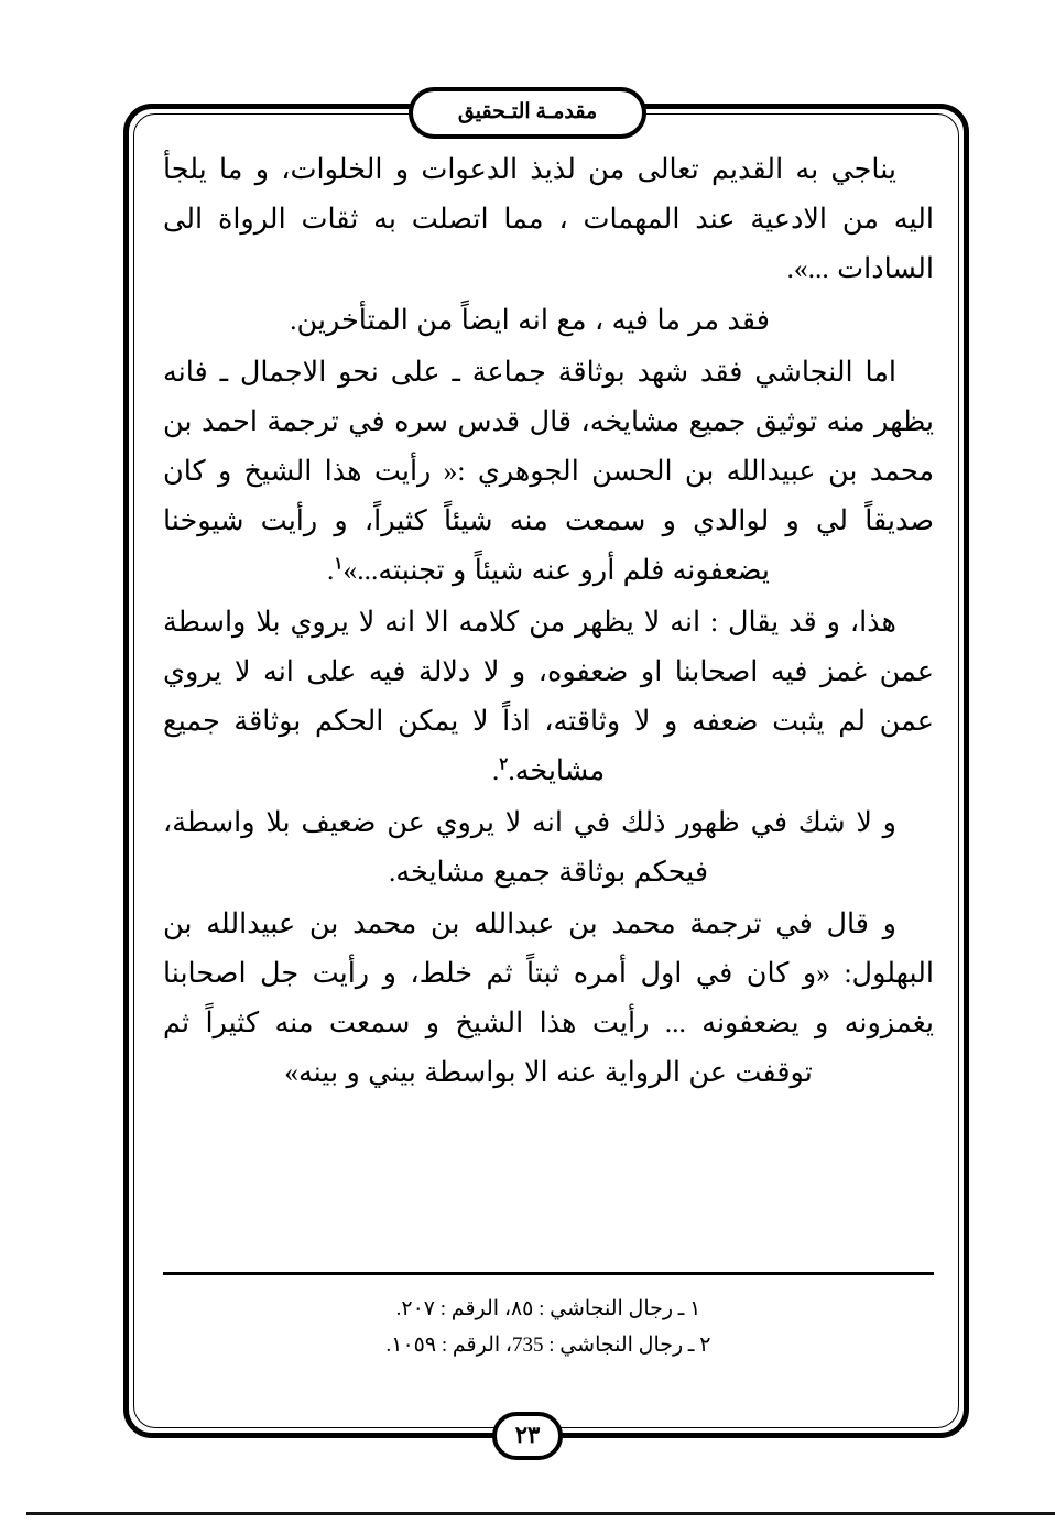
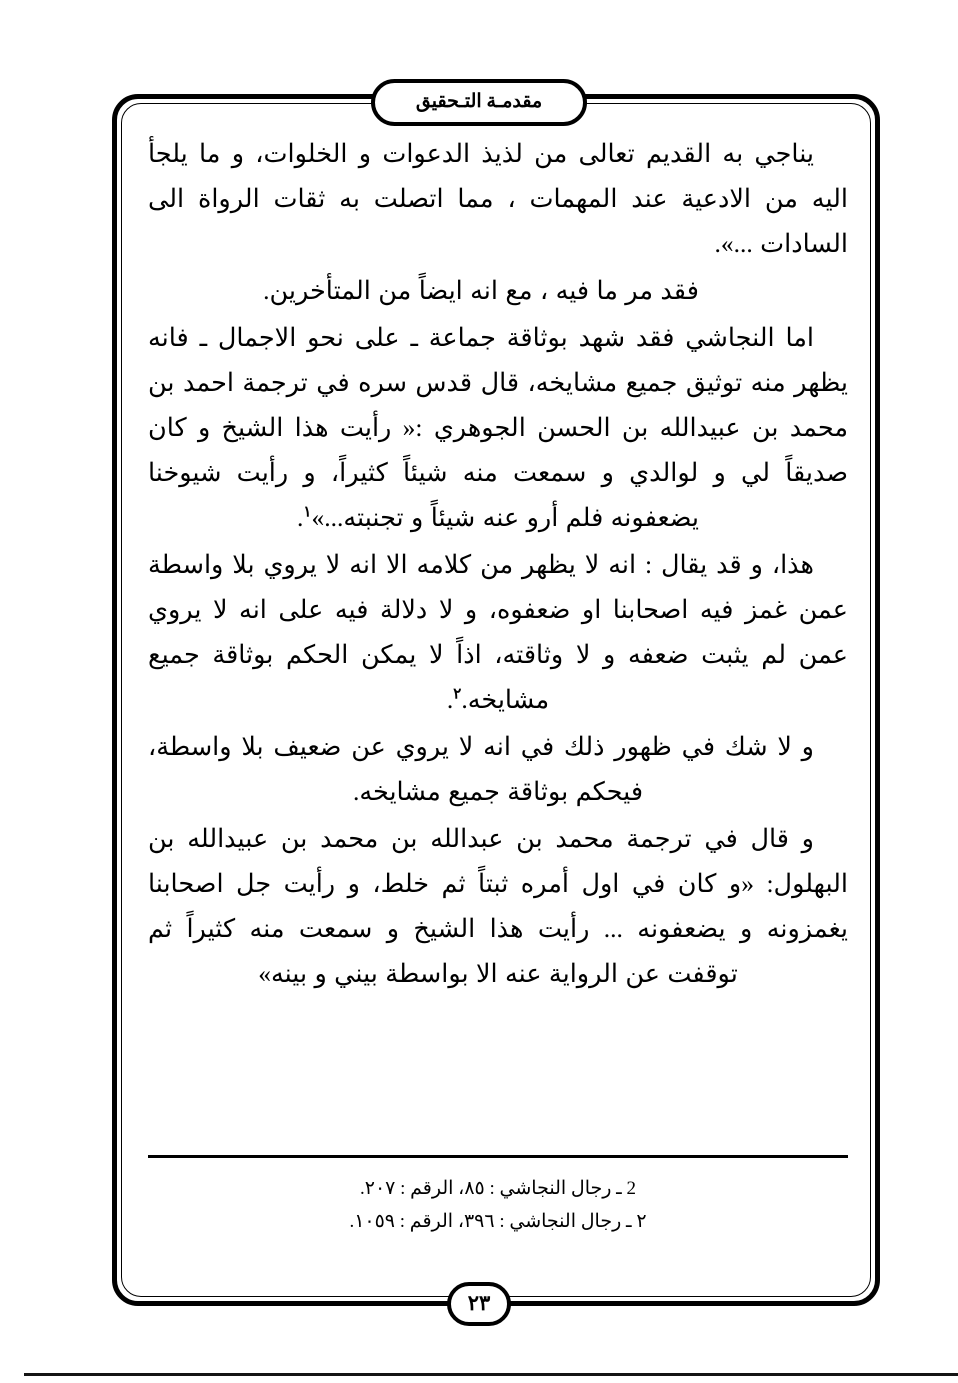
  مقدمـة التـحقيق
  يناجي به القديم تعالى من لذيذ الدعوات و الخلوات، و ما يلجأ اليه من الادعية عند المهمات ، مما اتصلت به ثقات الرواة الى السادات ...».
  فقد مر ما فيه ، مع انه ايضاً من المتأخرين.
  اما النجاشي فقد شهد بوثاقة جماعة ـ على نحو الاجمال ـ فانه يظهر منه توثيق جميع مشايخه، قال قدس سره في ترجمة احمد بن محمد بن عبيدالله بن الحسن الجوهري :« رأيت هذا الشيخ و كان صديقاً لي و لوالدي و سمعت منه شيئاً كثيراً، و رأيت شيوخنا يضعفونه فلم أرو عنه شيئاً و تجنبته...»١.
  هذا، و قد يقال : انه لا يظهر من كلامه الا انه لا يروي بلا واسطة عمن غمز فيه اصحابنا او ضعفوه، و لا دلالة فيه على انه لا يروي عمن لم يثبت ضعفه و لا وثاقته، اذاً لا يمكن الحكم بوثاقة جميع مشايخه.٢.
  و لا شك في ظهور ذلك في انه لا يروي عن ضعيف بلا واسطة، فيحكم بوثاقة جميع مشايخه.
  و قال في ترجمة محمد بن عبدالله بن محمد بن عبيدالله بن البهلول: «و كان في اول أمره ثبتاً ثم خلط، و رأيت جل اصحابنا يغمزونه و يضعفونه ... رأيت هذا الشيخ و سمعت منه كثيراً ثم توقفت عن الرواية عنه الا بواسطة بيني و بينه»
- ١ ـ رجال النجاشي : ٨٥، الرقم : ٢٠٧.
+ 2 ـ رجال النجاشي : ٨٥، الرقم : ٢٠٧.
- ٢ ـ رجال النجاشي : 735، الرقم : ١٠٥٩.
+ ٢ ـ رجال النجاشي : ٣٩٦، الرقم : ١٠٥٩.
  ٢٣
